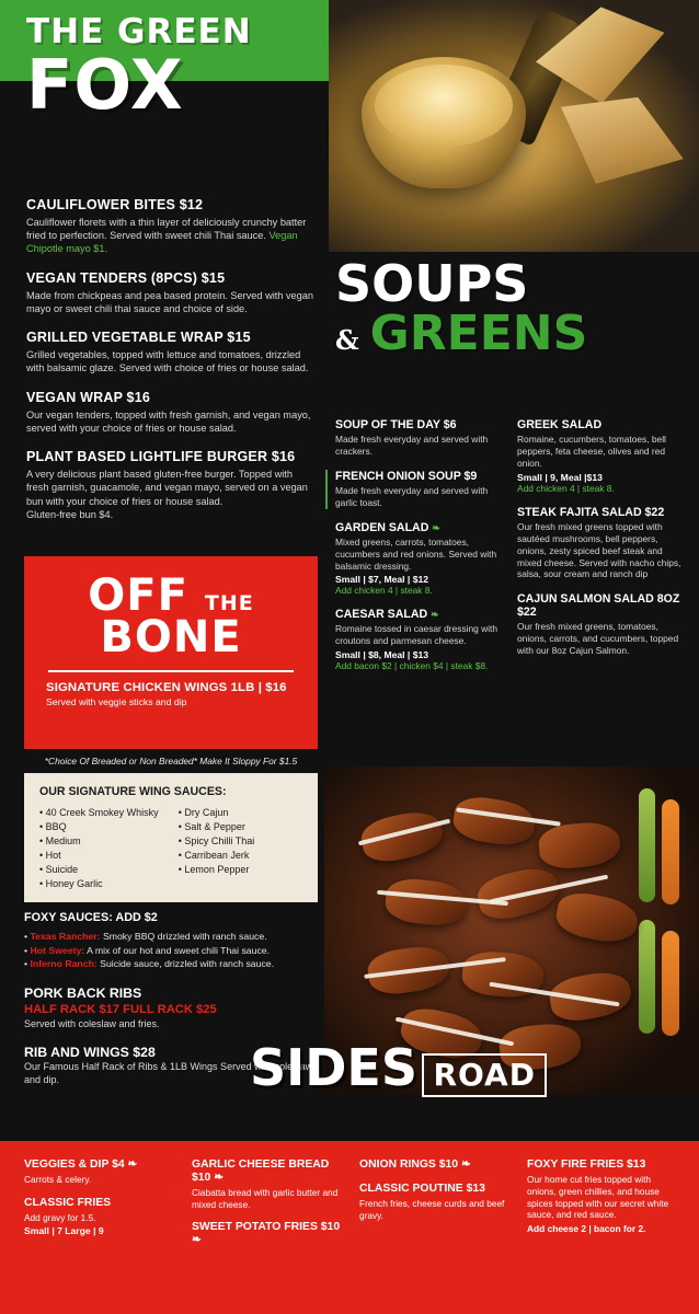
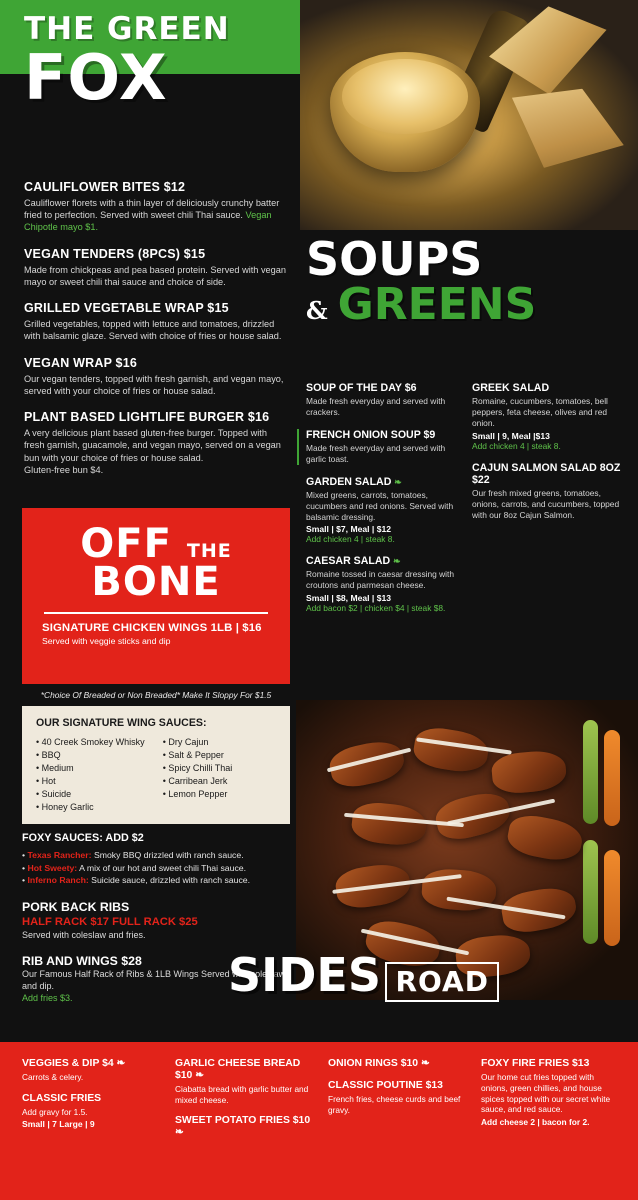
  THE GREEN
  FOX
  CAULIFLOWER BITES $12
  Cauliflower florets with a thin layer of deliciously crunchy batter fried to perfection. Served with sweet chili Thai sauce. Vegan Chipotle mayo $1.
  VEGAN TENDERS (8PCS) $15
  Made from chickpeas and pea based protein. Served with vegan mayo or sweet chili thai sauce and choice of side.
  GRILLED VEGETABLE WRAP $15
  Grilled vegetables, topped with lettuce and tomatoes, drizzled with balsamic glaze. Served with choice of fries or house salad.
  VEGAN WRAP $16
  Our vegan tenders, topped with fresh garnish, and vegan mayo, served with your choice of fries or house salad.
  PLANT BASED LIGHTLIFE BURGER $16
  A very delicious plant based gluten-free burger. Topped with fresh garnish, guacamole, and vegan mayo, served on a vegan bun with your choice of fries or house salad.
  Gluten-free bun $4.
  SOUPS
  &
  GREENS
  SOUP OF THE DAY $6
  Made fresh everyday and served with crackers.
  FRENCH ONION SOUP $9
  Made fresh everyday and served with garlic toast.
  GARDEN SALAD ❧
  Mixed greens, carrots, tomatoes, cucumbers and red onions. Served with balsamic dressing.
  Small | $7, Meal | $12
  Add chicken 4 | steak 8.
  CAESAR SALAD ❧
  Romaine tossed in caesar dressing with croutons and parmesan cheese.
  Small | $8, Meal | $13
  Add bacon $2 | chicken $4 | steak $8.
  GREEK SALAD
  Romaine, cucumbers, tomatoes, bell peppers, feta cheese, olives and red onion.
  Small | 9, Meal |$13
  Add chicken 4 | steak 8.
- STEAK FAJITA SALAD $22
- Our fresh mixed greens topped with sautéed mushrooms, bell peppers, onions, zesty spiced beef steak and mixed cheese. Served with nacho chips, salsa, sour cream and ranch dip
  CAJUN SALMON SALAD 8OZ $22
  Our fresh mixed greens, tomatoes, onions, carrots, and cucumbers, topped with our 8oz Cajun Salmon.
  OFF THE
  BONE
  SIGNATURE CHICKEN WINGS 1LB | $16
  Served with veggie sticks and dip
  *Choice Of Breaded or Non Breaded* Make It Sloppy For $1.5
  OUR SIGNATURE WING SAUCES:
  40 Creek Smokey Whisky
  BBQ
  Medium
  Hot
  Suicide
  Honey Garlic
  Dry Cajun
  Salt & Pepper
  Spicy Chilli Thai
  Carribean Jerk
  Lemon Pepper
  FOXY SAUCES: ADD $2
  • Texas Rancher: Smoky BBQ drizzled with ranch sauce.
  • Hot Sweety: A mix of our hot and sweet chili Thai sauce.
  • Inferno Ranch: Suicide sauce, drizzled with ranch sauce.
  PORK BACK RIBS
  HALF RACK $17 FULL RACK $25
  Served with coleslaw and fries.
  RIB AND WINGS $28
  Our Famous Half Rack of Ribs & 1LB Wings Served with coleslaw, and dip.
+ Add fries $3.
  SIDES ROAD
  VEGGIES & DIP $4 ❧
  Carrots & celery.
  CLASSIC FRIES
  Add gravy for 1.5.
  Small | 7 Large | 9
  GARLIC CHEESE BREAD $10 ❧
  Ciabatta bread with garlic butter and mixed cheese.
  SWEET POTATO FRIES $10 ❧
  ONION RINGS $10 ❧
  CLASSIC POUTINE $13
  French fries, cheese curds and beef gravy.
  FOXY FIRE FRIES $13
  Our home cut fries topped with onions, green chillies, and house spices topped with our secret white sauce, and red sauce.
  Add cheese 2 | bacon for 2.
